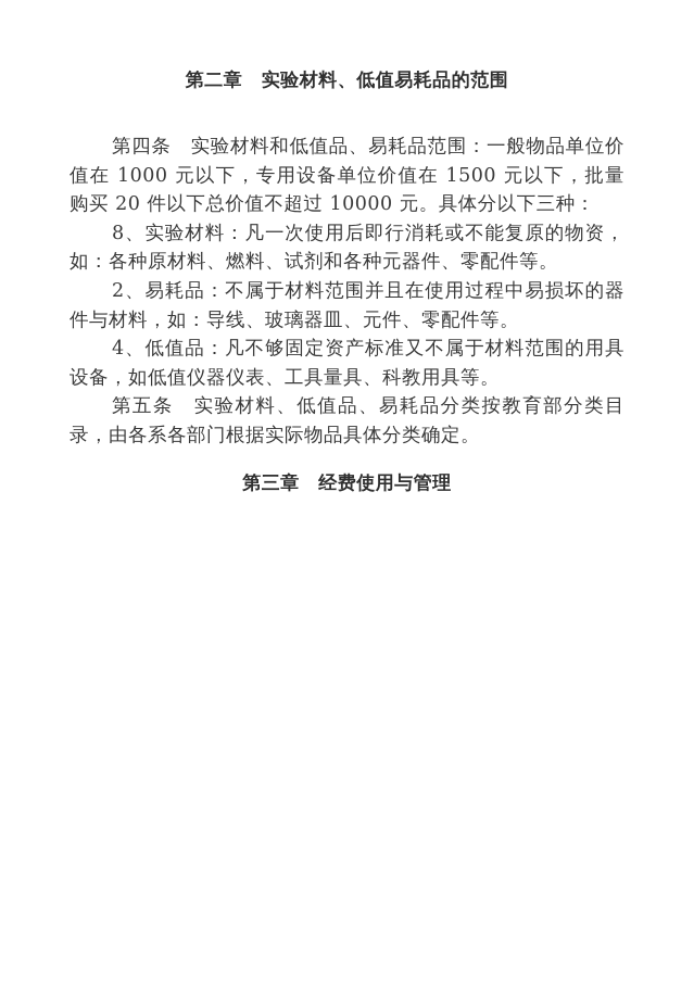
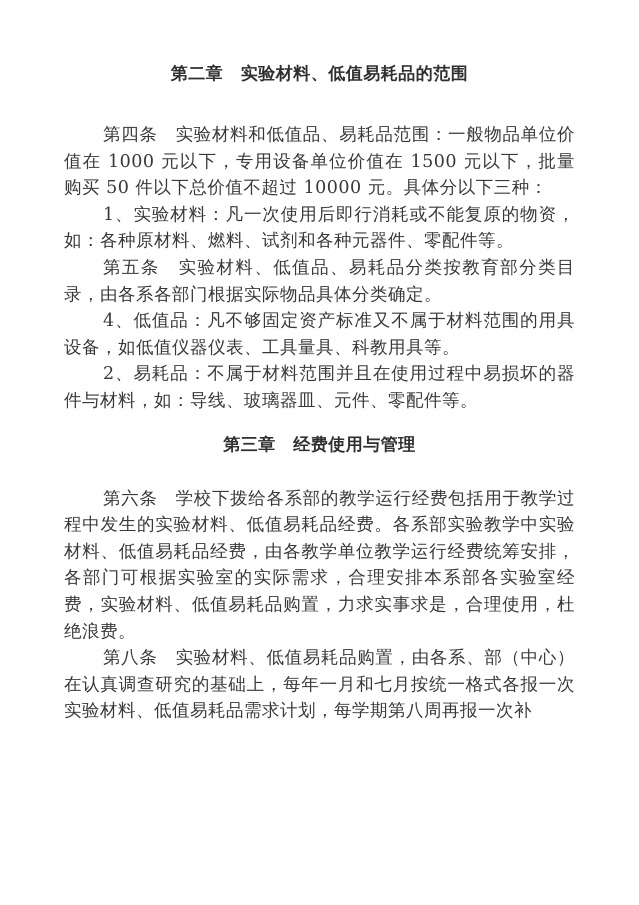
  第二章 实验材料、低值易耗品的范围
- 第四条 实验材料和低值品、易耗品范围：一般物品单位价值在 1000 元以下，专用设备单位价值在 1500 元以下，批量购买 20 件以下总价值不超过 10000 元。具体分以下三种：
+ 第四条 实验材料和低值品、易耗品范围：一般物品单位价值在 1000 元以下，专用设备单位价值在 1500 元以下，批量购买 50 件以下总价值不超过 10000 元。具体分以下三种：
- 8、实验材料：凡一次使用后即行消耗或不能复原的物资，如：各种原材料、燃料、试剂和各种元器件、零配件等。
+ 1、实验材料：凡一次使用后即行消耗或不能复原的物资，如：各种原材料、燃料、试剂和各种元器件、零配件等。
- 2、易耗品：不属于材料范围并且在使用过程中易损坏的器件与材料，如：导线、玻璃器皿、元件、零配件等。
+ 第五条 实验材料、低值品、易耗品分类按教育部分类目录，由各系各部门根据实际物品具体分类确定。
  4、低值品：凡不够固定资产标准又不属于材料范围的用具设备，如低值仪器仪表、工具量具、科教用具等。
- 第五条 实验材料、低值品、易耗品分类按教育部分类目录，由各系各部门根据实际物品具体分类确定。
+ 2、易耗品：不属于材料范围并且在使用过程中易损坏的器件与材料，如：导线、玻璃器皿、元件、零配件等。
  第三章 经费使用与管理
+ 第六条 学校下拨给各系部的教学运行经费包括用于教学过程中发生的实验材料、低值易耗品经费。各系部实验教学中实验材料、低值易耗品经费，由各教学单位教学运行经费统筹安排，各部门可根据实验室的实际需求，合理安排本系部各实验室经费，实验材料、低值易耗品购置，力求实事求是，合理使用，杜绝浪费。
+ 第八条 实验材料、低值易耗品购置，由各系、部（中心）在认真调查研究的基础上，每年一月和七月按统一格式各报一次实验材料、低值易耗品需求计划，每学期第八周再报一次补
